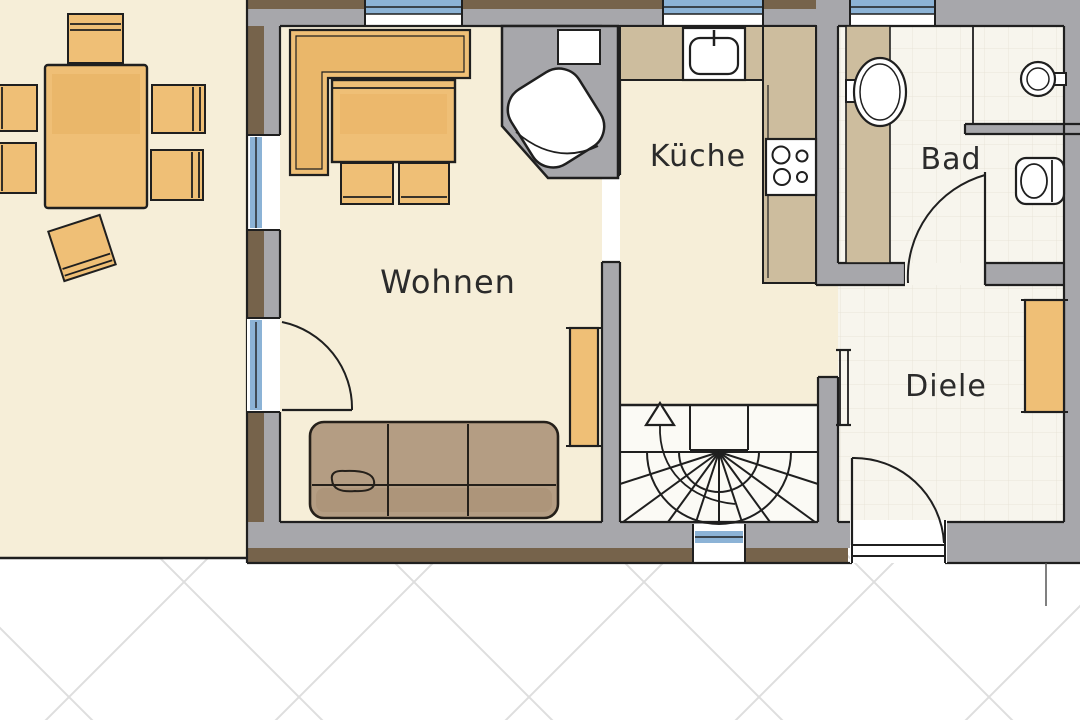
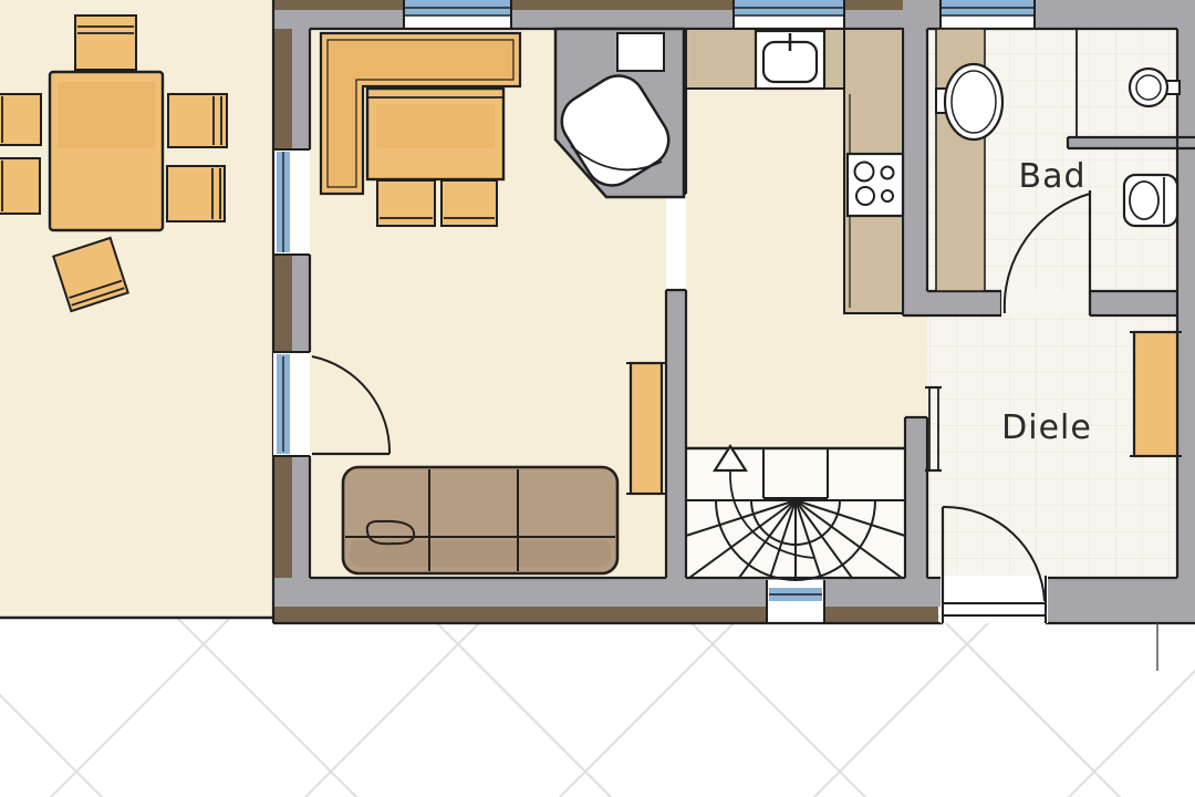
- Wohnen
- Küche
  Bad
  Diele
